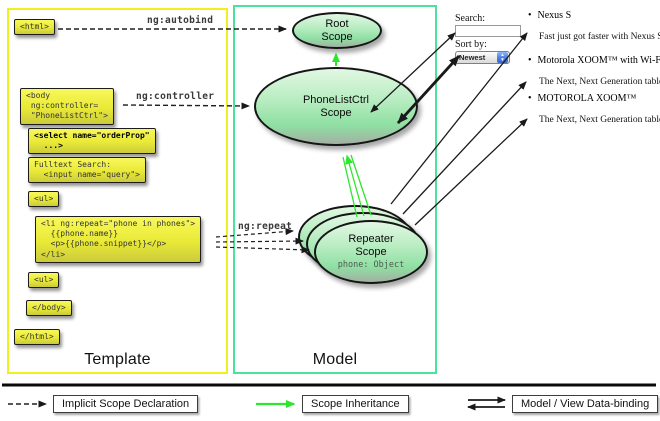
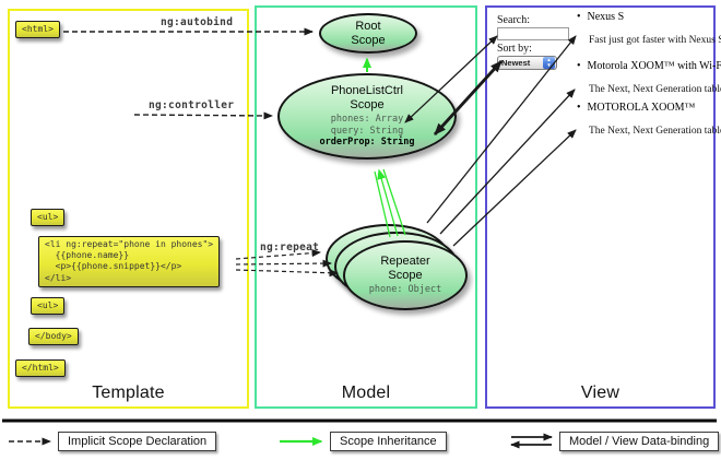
  Template
  Model
+ View
  <html>
- <body
- ng:controller=
- "PhoneListCtrl">
- <select name="orderProp"
- ...>
- Fulltext Search:
- <input name="query">
  <ul>
  <li ng:repeat="phone in phones">
  {{phone.name}}
  <p>{{phone.snippet}}</p>
  </li>
  <ul>
  </body>
  </html>
  ng:autobind
  ng:controller
  ng:repeat
  Root
  Scope
  PhoneListCtrl
  Scope
+ phones: Array
+ query: String
+ orderProp: String
  Repeater
  Scope
  phone: Object
  Search:
  Sort by:
  Newest
  • Nexus S
  Fast just got faster with Nexus
  • Motorola XOOM™ with Wi-F
  The Next, Next Generation tabl
  • MOTOROLA XOOM™
  The Next, Next Generation tabl
  Implicit Scope Declaration
  Scope Inheritance
  Model / View Data-binding
